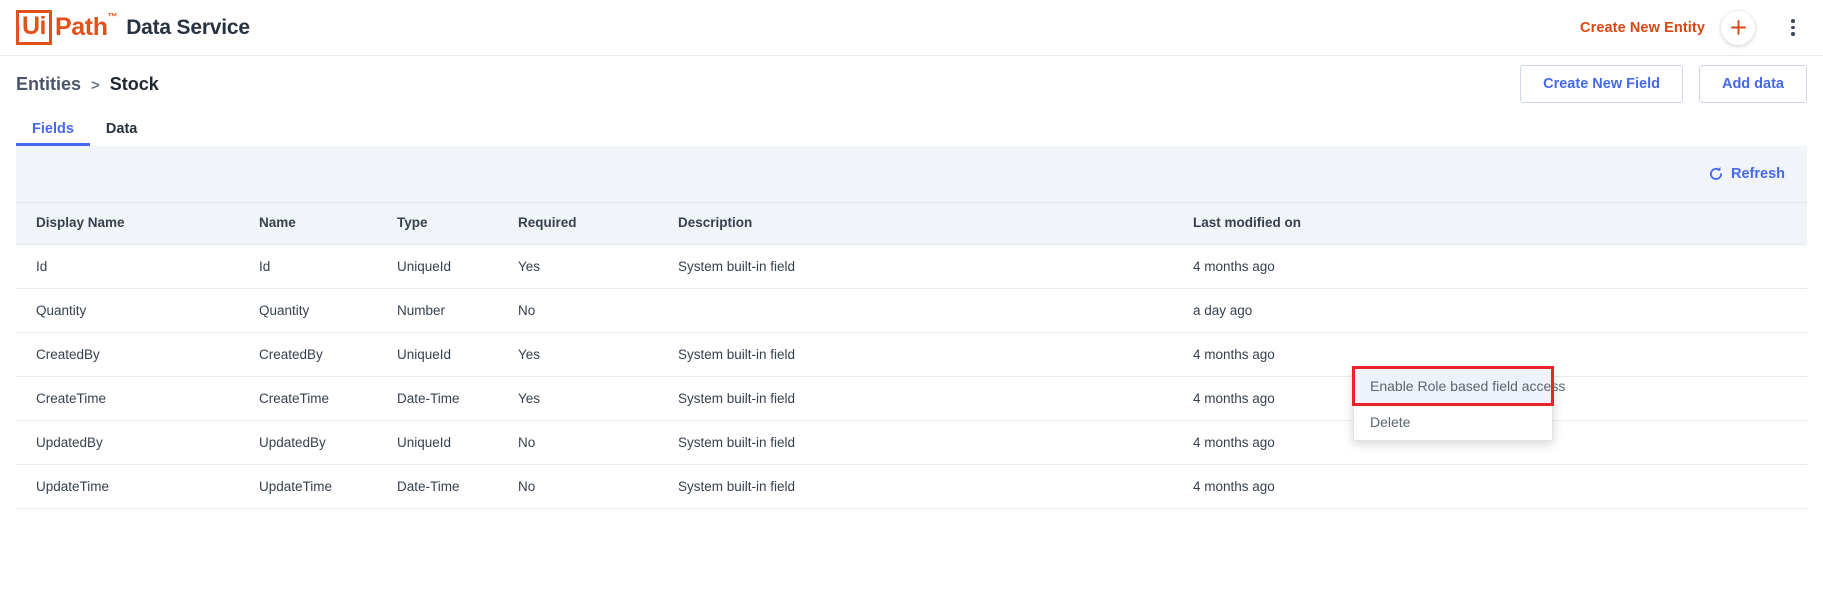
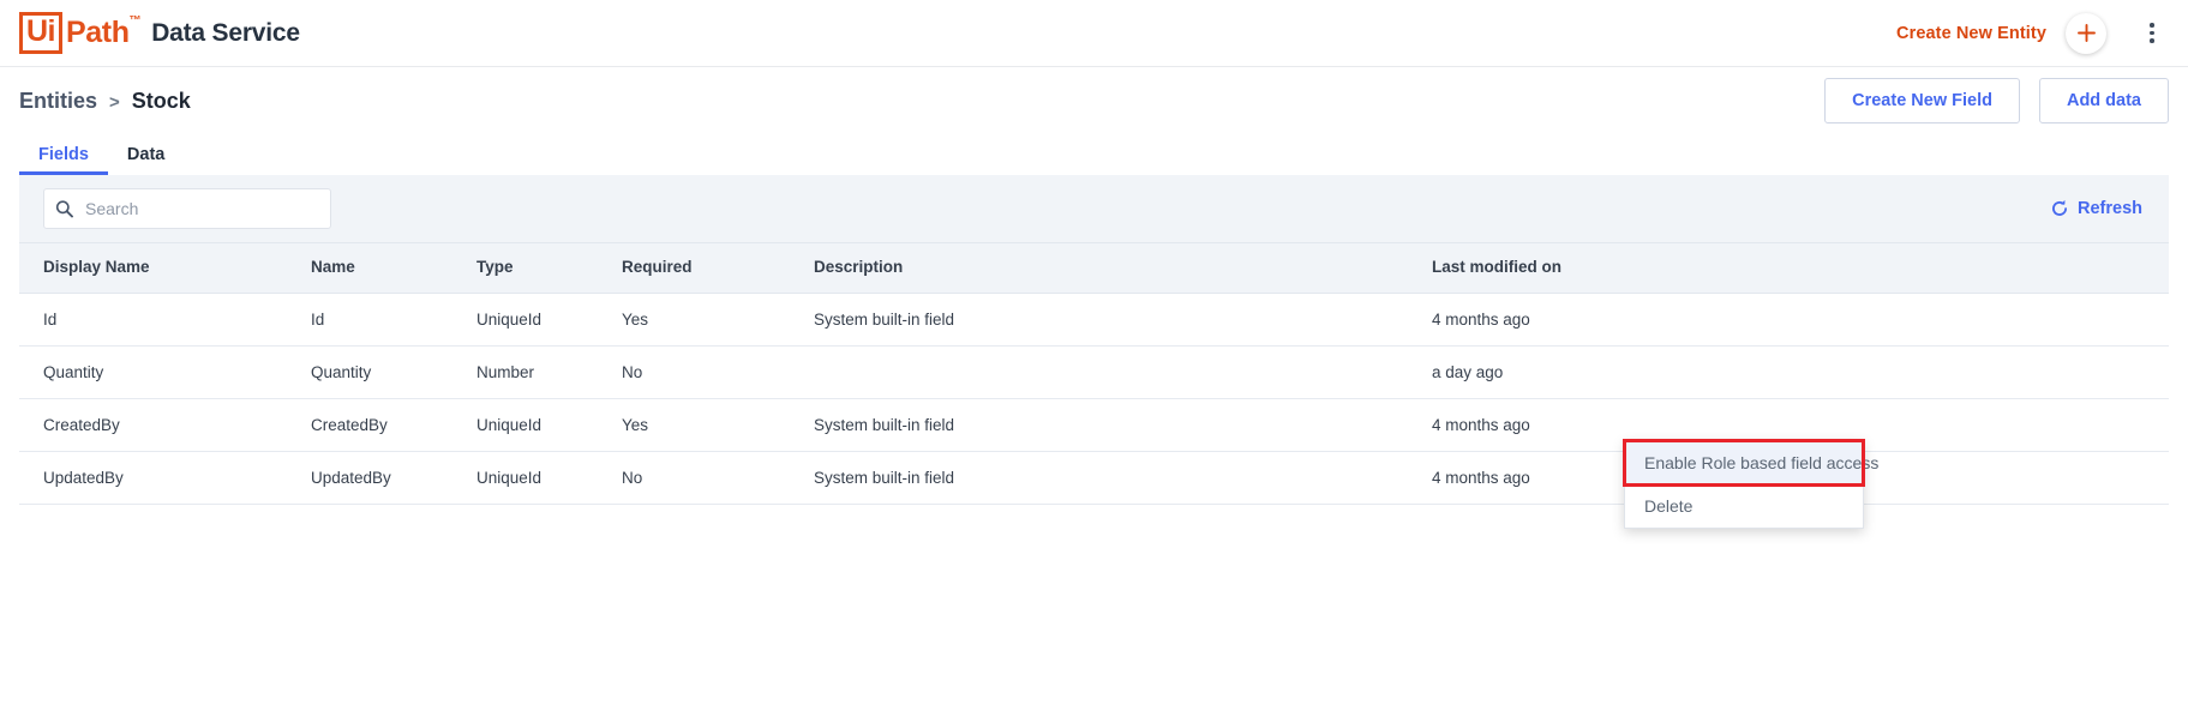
  Ui
  Path™
  Data Service
  Create New Entity
  Entities
  >
  Stock
  Create New Field
  Add data
  Fields
  Data
+ Search
  Refresh
  Display Name	Name	Type	Required	Description	Last modified on
  Id	Id	UniqueId	Yes	System built-in field	4 months ago
  Quantity	Quantity	Number	No		a day ago
  CreatedBy	CreatedBy	UniqueId	Yes	System built-in field	4 months ago
- CreateTime	CreateTime	Date-Time	Yes	System built-in field	4 months ago
  UpdatedBy	UpdatedBy	UniqueId	No	System built-in field	4 months ago
- UpdateTime	UpdateTime	Date-Time	No	System built-in field	4 months ago
  Enable Role based field access
  Delete
